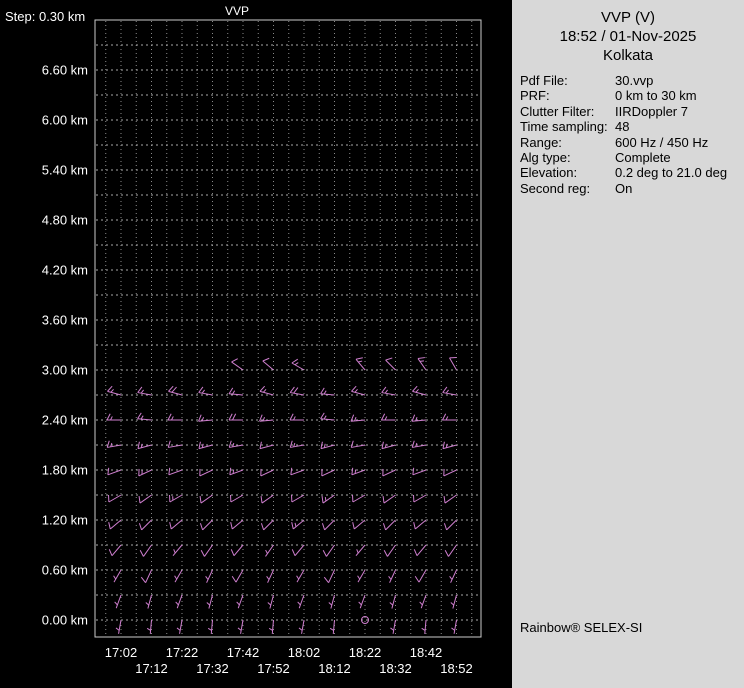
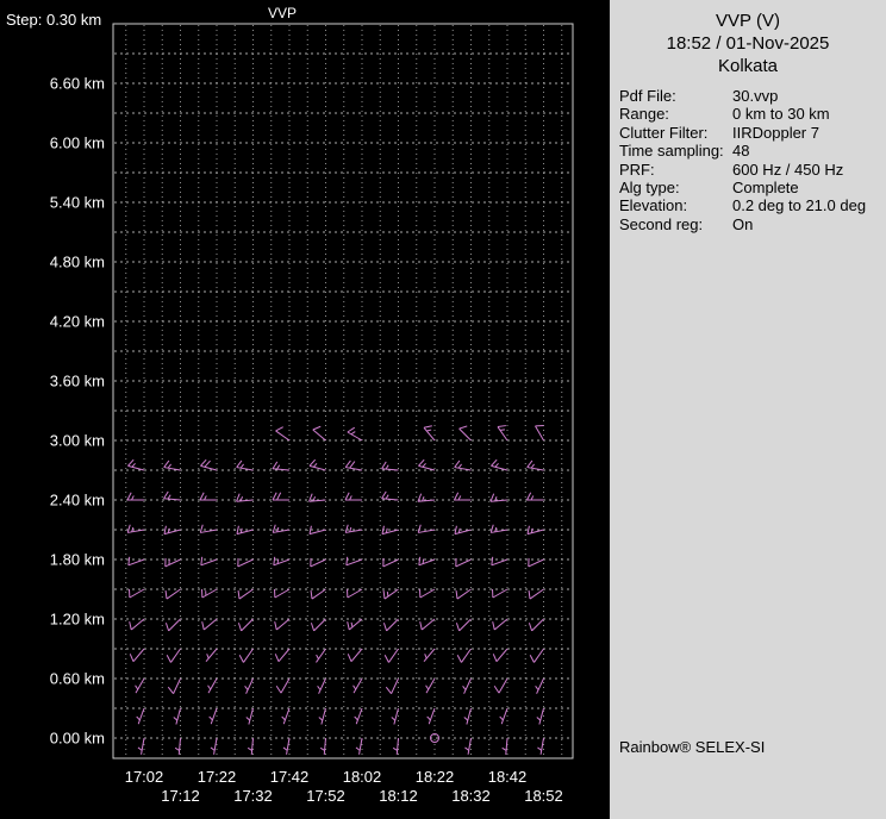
  Step: 0.30 km
  VVP
  6.60 km
  6.00 km
  5.40 km
  4.80 km
  4.20 km
  3.60 km
  3.00 km
  2.40 km
  1.80 km
  1.20 km
  0.60 km
  0.00 km
  17:02
  17:12
  17:22
  17:32
  17:42
  17:52
  18:02
  18:12
  18:22
  18:32
  18:42
  18:52
  VVP (V)
  18:52 / 01-Nov-2025
  Kolkata
  Pdf File:
  30.vvp
- PRF:
+ Range:
  0 km to 30 km
  Clutter Filter:
  IIRDoppler 7
  Time sampling:
  48
- Range:
+ PRF:
  600 Hz / 450 Hz
  Alg type:
  Complete
  Elevation:
  0.2 deg to 21.0 deg
  Second reg:
  On
  Rainbow® SELEX-SI
